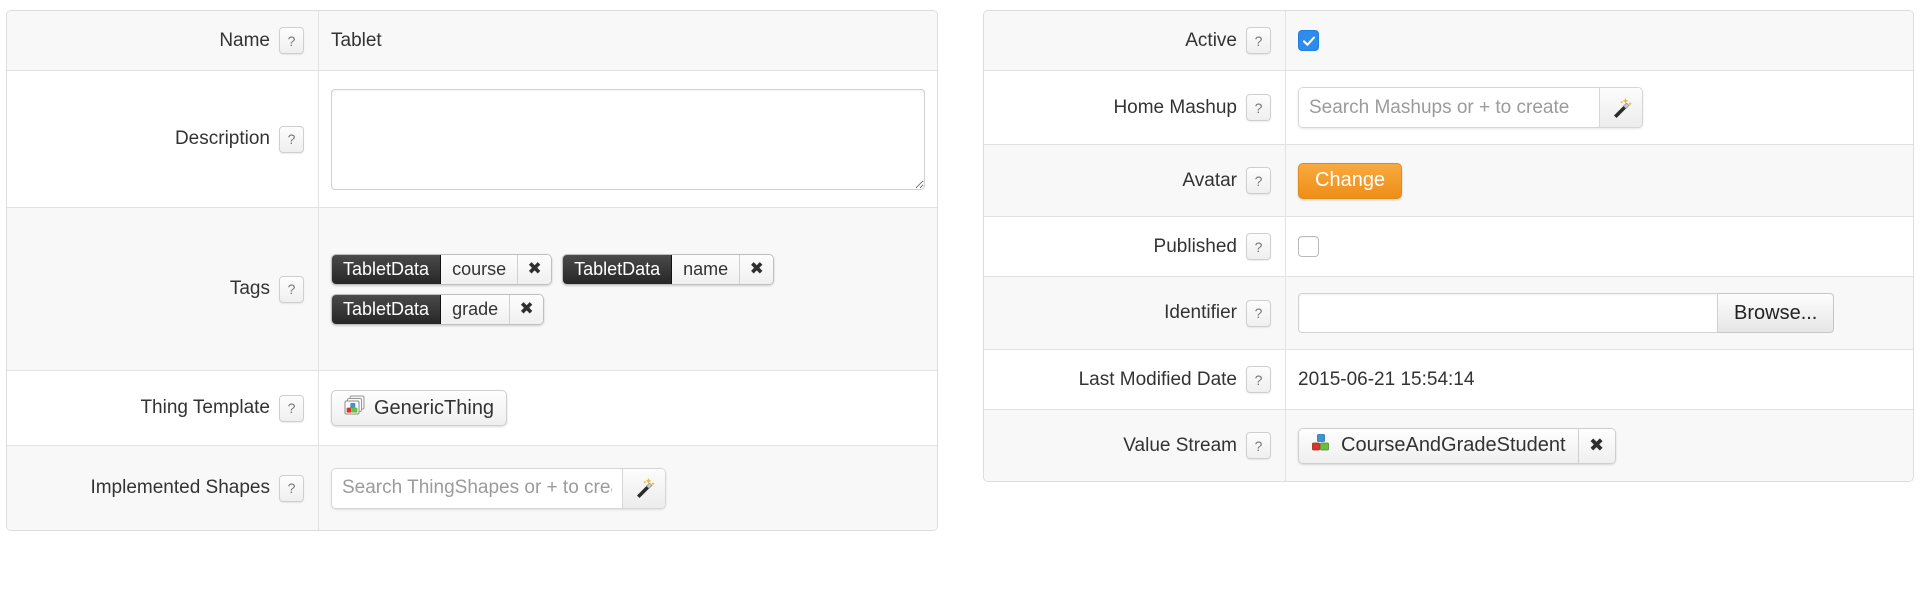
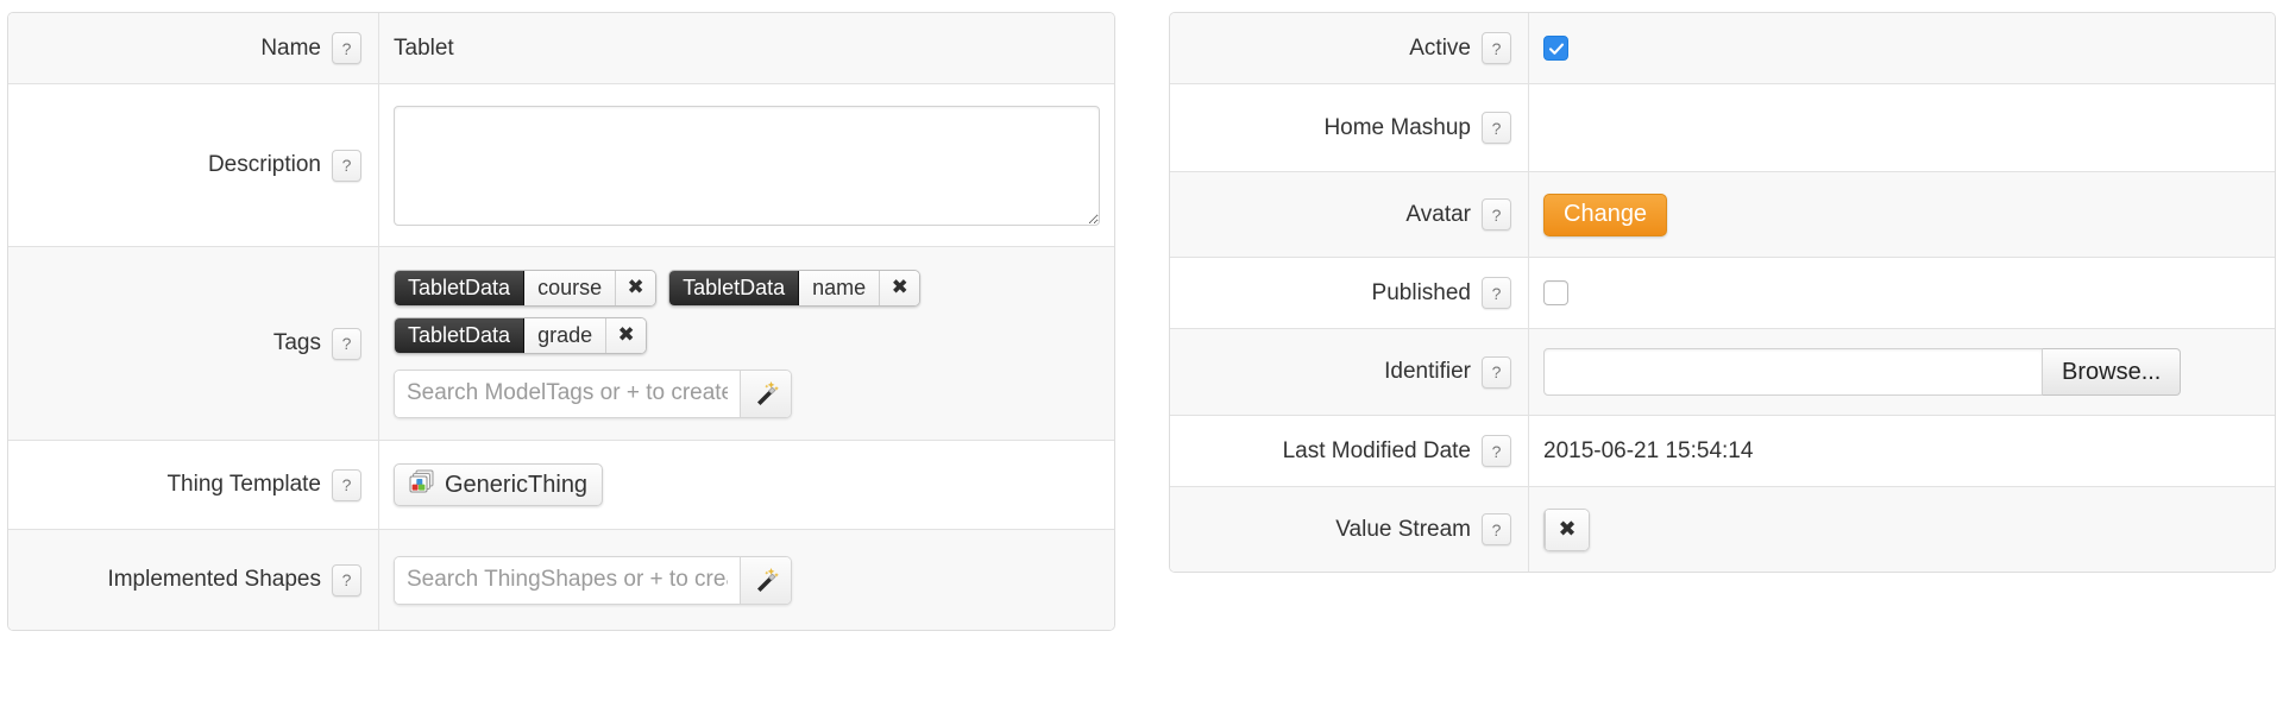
  Name
  ?
  Tablet
  Description
  ?
  Tags
  ?
  TabletData
  course
  ✖
  TabletData
  name
  ✖
  TabletData
  grade
  ✖
+ Search ModelTags or + to create
  Thing Template
  ?
  GenericThing
  Implemented Shapes
  ?
  Search ThingShapes or + to cre
  Active
  ?
  Home Mashup
  ?
- Search Mashups or + to create
  Avatar
  ?
  Change
  Published
  ?
  Identifier
  ?
  Browse...
  Last Modified Date
  ?
  2015-06-21 15:54:14
  Value Stream
  ?
- CourseAndGradeStudent
  ✖
